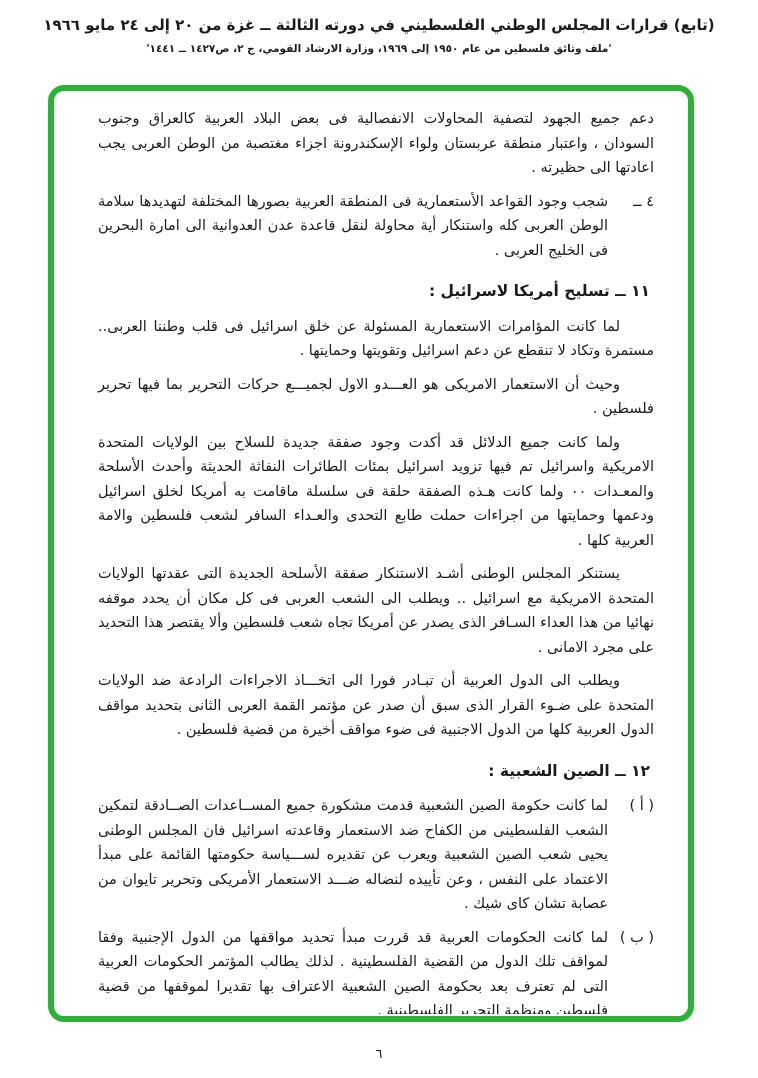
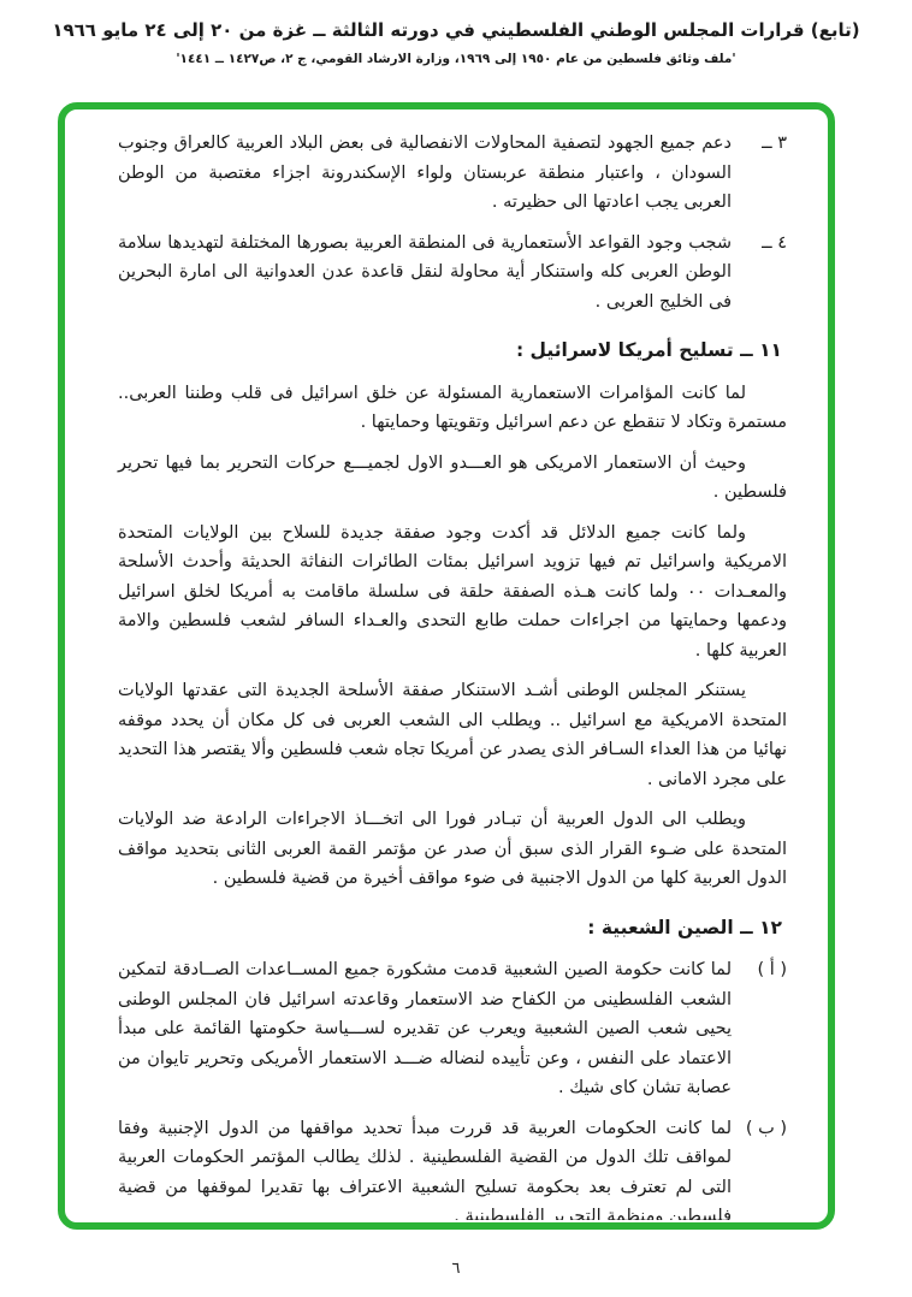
  (تابع) قرارات المجلس الوطني الفلسطيني في دورته الثالثة ــ غزة من ٢٠ إلى ٢٤ مايو ١٩٦٦
  'ملف وثائق فلسطين من عام ١٩٥٠ إلى ١٩٦٩، وزارة الارشاد القومي، ج ٢، ص١٤٢٧ ــ ١٤٤١'
+ ٣ ــ
  دعم جميع الجهود لتصفية المحاولات الانفصالية فى بعض البلاد العربية كالعراق وجنوب السودان ، واعتبار منطقة عربستان ولواء الإسكندرونة اجزاء مغتصبة من الوطن العربى يجب اعادتها الى حظيرته .
  ٤ ــ
  شجب وجود القواعد الأستعمارية فى المنطقة العربية بصورها المختلفة لتهديدها سلامة الوطن العربى كله واستنكار أية محاولة لنقل قاعدة عدن العدوانية الى امارة البحرين فى الخليج العربى .
  ١١ ــ تسليح أمريكا لاسرائيل :
  لما كانت المؤامرات الاستعمارية المسئولة عن خلق اسرائيل فى قلب وطننا العربى.. مستمرة وتكاد لا تنقطع عن دعم اسرائيل وتقويتها وحمايتها .
  وحيث أن الاستعمار الامريكى هو العـــدو الاول لجميـــع حركات التحرير بما فيها تحرير فلسطين .
  ولما كانت جميع الدلائل قد أكدت وجود صفقة جديدة للسلاح بين الولايات المتحدة الامريكية واسرائيل تم فيها تزويد اسرائيل بمئات الطائرات النفاثة الحديثة وأحدث الأسلحة والمعـدات ٠٠ ولما كانت هـذه الصفقة حلقة فى سلسلة ماقامت به أمريكا لخلق اسرائيل ودعمها وحمايتها من اجراءات حملت طابع التحدى والعـداء السافر لشعب فلسطين والامة العربية كلها .
  يستنكر المجلس الوطنى أشـد الاستنكار صفقة الأسلحة الجديدة التى عقدتها الولايات المتحدة الامريكية مع اسرائيل .. ويطلب الى الشعب العربى فى كل مكان أن يحدد موقفه نهائيا من هذا العداء السـافر الذى يصدر عن أمريكا تجاه شعب فلسطين وألا يقتصر هذا التحديد على مجرد الامانى .
  ويطلب الى الدول العربية أن تبـادر فورا الى اتخـــاذ الاجراءات الرادعة ضد الولايات المتحدة على ضـوء القرار الذى سبق أن صدر عن مؤتمر القمة العربى الثانى بتحديد مواقف الدول العربية كلها من الدول الاجنبية فى ضوء مواقف أخيرة من قضية فلسطين .
  ١٢ ــ الصين الشعبية :
  ( أ )
  لما كانت حكومة الصين الشعبية قدمت مشكورة جميع المســاعدات الصــادقة لتمكين الشعب الفلسطينى من الكفاح ضد الاستعمار وقاعدته اسرائيل فان المجلس الوطنى يحيى شعب الصين الشعبية ويعرب عن تقديره لســـياسة حكومتها القائمة على مبدأ الاعتماد على النفس ، وعن تأييده لنضاله ضـــد الاستعمار الأمريكى وتحرير تايوان من عصابة تشان كاى شيك .
  ( ب )
- لما كانت الحكومات العربية قد قررت مبدأ تحديد مواقفها من الدول الإجنبية وفقا لمواقف تلك الدول من القضية الفلسطينية . لذلك يطالب المؤتمر الحكومات العربية التى لم تعترف بعد بحكومة الصين الشعبية الاعتراف بها تقديرا لموقفها من قضية فلسطين ومنظمة التحرير الفلسطينية .
+ لما كانت الحكومات العربية قد قررت مبدأ تحديد مواقفها من الدول الإجنبية وفقا لمواقف تلك الدول من القضية الفلسطينية . لذلك يطالب المؤتمر الحكومات العربية التى لم تعترف بعد بحكومة تسليح الشعبية الاعتراف بها تقديرا لموقفها من قضية فلسطين ومنظمة التحرير الفلسطينية .
  ٦
